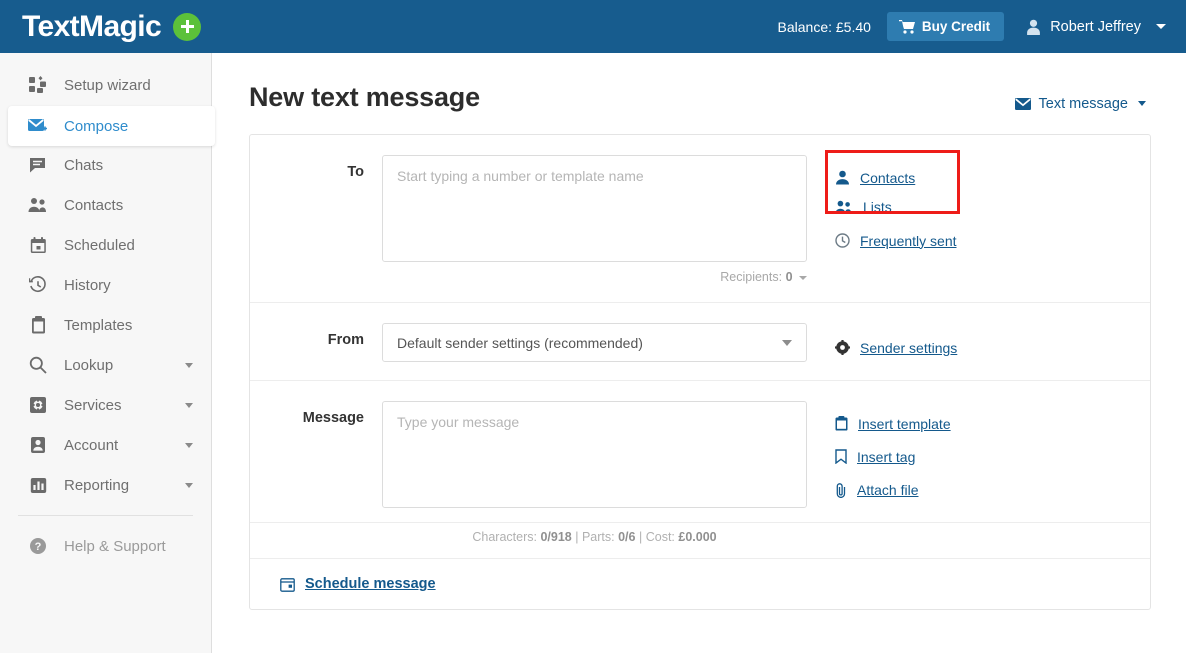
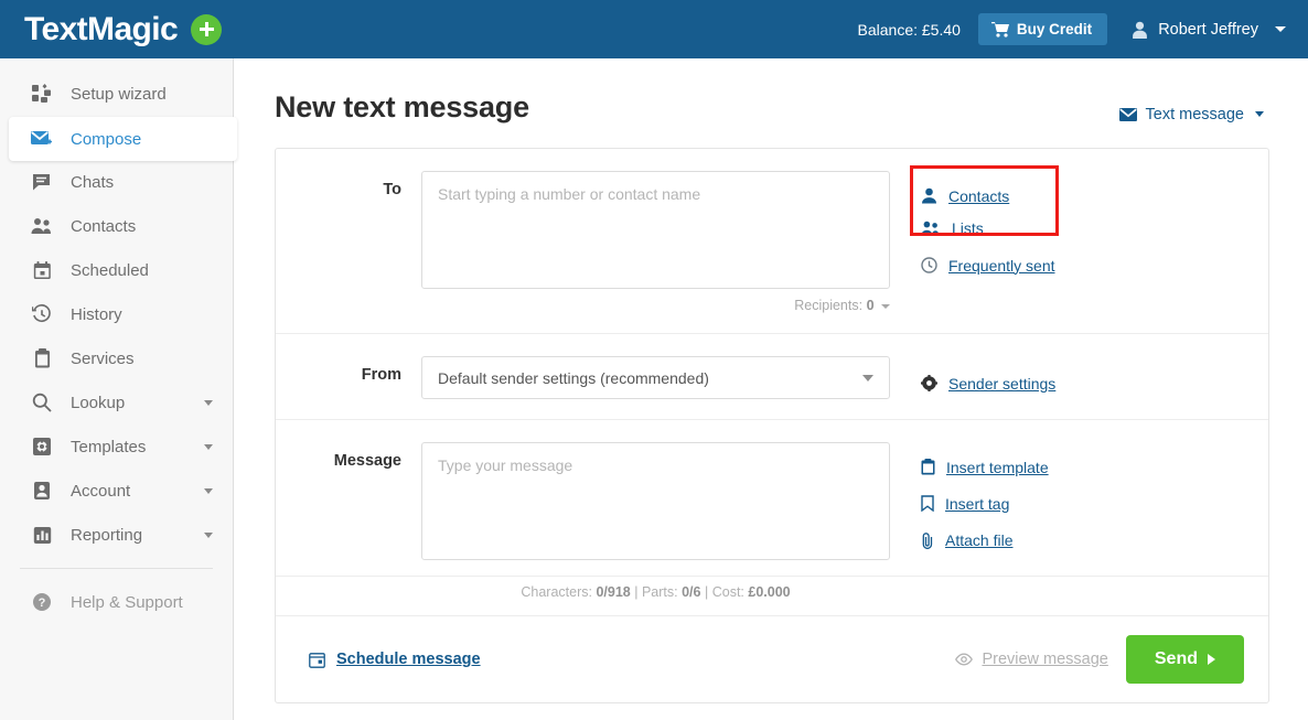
  TextMagic
  Balance: £5.40
  Buy Credit
  Robert Jeffrey
  Setup wizard
  Compose
  Chats
  Contacts
  Scheduled
  History
- Templates
+ Services
  Lookup
- Services
+ Templates
  Account
  Reporting
  ?
  Help & Support
  New text message
  Text message
  To
- Start typing a number or template name
+ Start typing a number or contact name
  Recipients: 0
  Contacts
  Lists
  Frequently sent
  From
  Default sender settings (recommended)
  Sender settings
  Message
  Type your message
  Insert template
  Insert tag
  Attach file
  Characters: 0/918 | Parts: 0/6 | Cost: £0.000
  Schedule message
+ Preview message
+ Send
